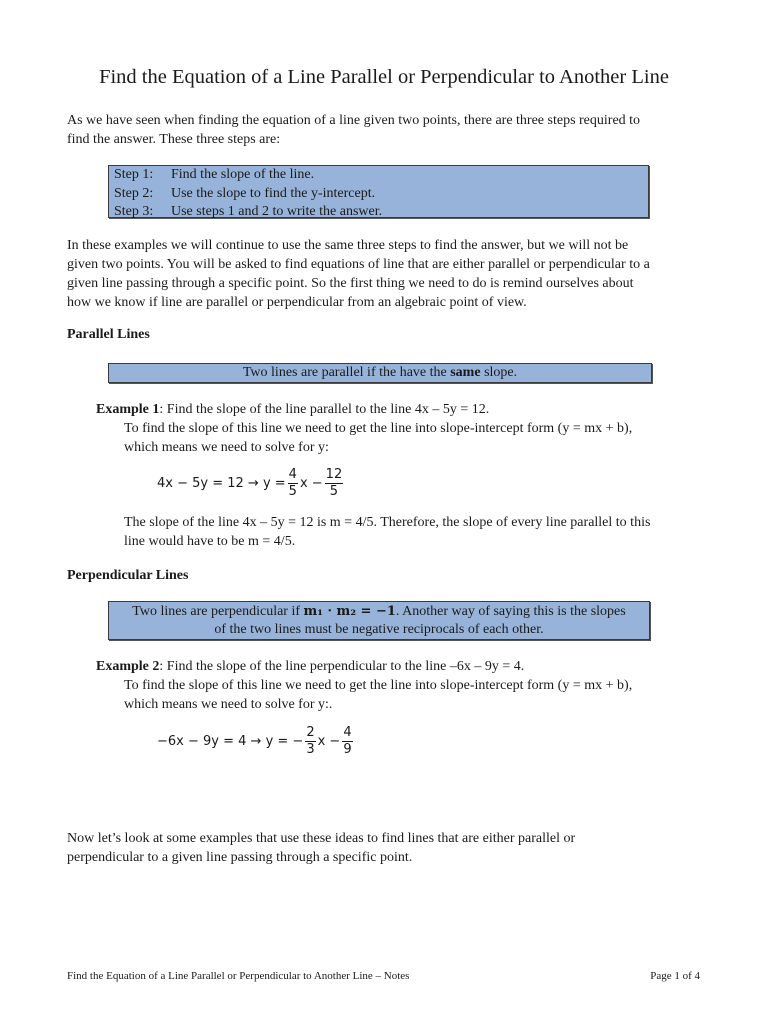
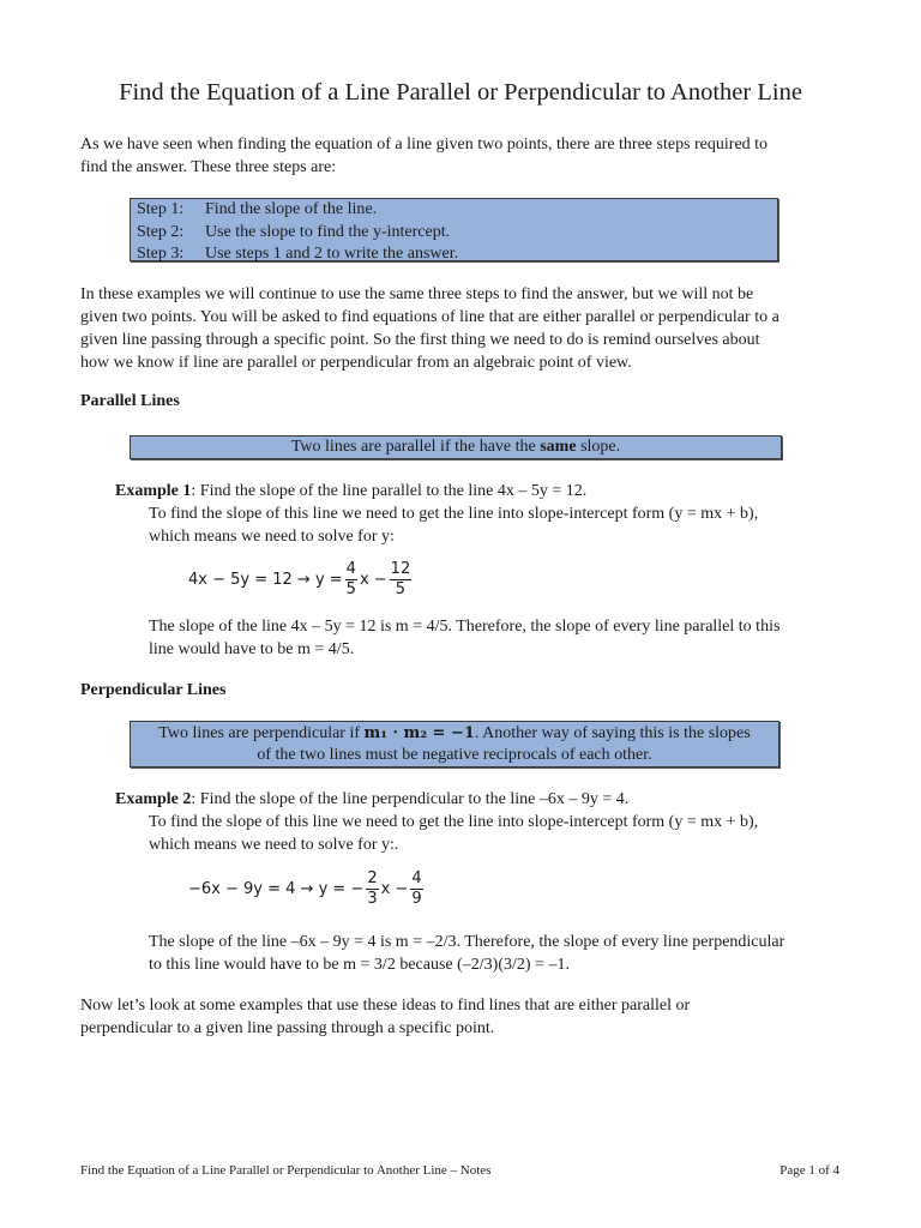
  Find the Equation of a Line Parallel or Perpendicular to Another Line
  As we have seen when finding the equation of a line given two points, there are three steps required to
  find the answer. These three steps are:
  Step 1:
  Find the slope of the line.
  Step 2:
  Use the slope to find the y-intercept.
  Step 3:
  Use steps 1 and 2 to write the answer.
  In these examples we will continue to use the same three steps to find the answer, but we will not be
  given two points. You will be asked to find equations of line that are either parallel or perpendicular to a
  given line passing through a specific point. So the first thing we need to do is remind ourselves about
  how we know if line are parallel or perpendicular from an algebraic point of view.
  Parallel Lines
  Two lines are parallel if the have the same slope.
  Example 1: Find the slope of the line parallel to the line 4x – 5y = 12.
  To find the slope of this line we need to get the line into slope-intercept form (y = mx + b),
  which means we need to solve for y:
  4x − 5y = 12 → y =
  4
  5
  x −
  12
  5
  The slope of the line 4x – 5y = 12 is m = 4/5. Therefore, the slope of every line parallel to this
  line would have to be m = 4/5.
  Perpendicular Lines
  Two lines are perpendicular if m₁ · m₂ = −1. Another way of saying this is the slopes
  of the two lines must be negative reciprocals of each other.
  Example 2: Find the slope of the line perpendicular to the line –6x – 9y = 4.
  To find the slope of this line we need to get the line into slope-intercept form (y = mx + b),
  which means we need to solve for y:.
  −6x − 9y = 4 → y = −
  2
  3
  x −
  4
  9
+ The slope of the line –6x – 9y = 4 is m = –2/3. Therefore, the slope of every line perpendicular
+ to this line would have to be m = 3/2 because (–2/3)(3/2) = –1.
  Now let’s look at some examples that use these ideas to find lines that are either parallel or
  perpendicular to a given line passing through a specific point.
  Find the Equation of a Line Parallel or Perpendicular to Another Line – Notes
  Page 1 of 4
